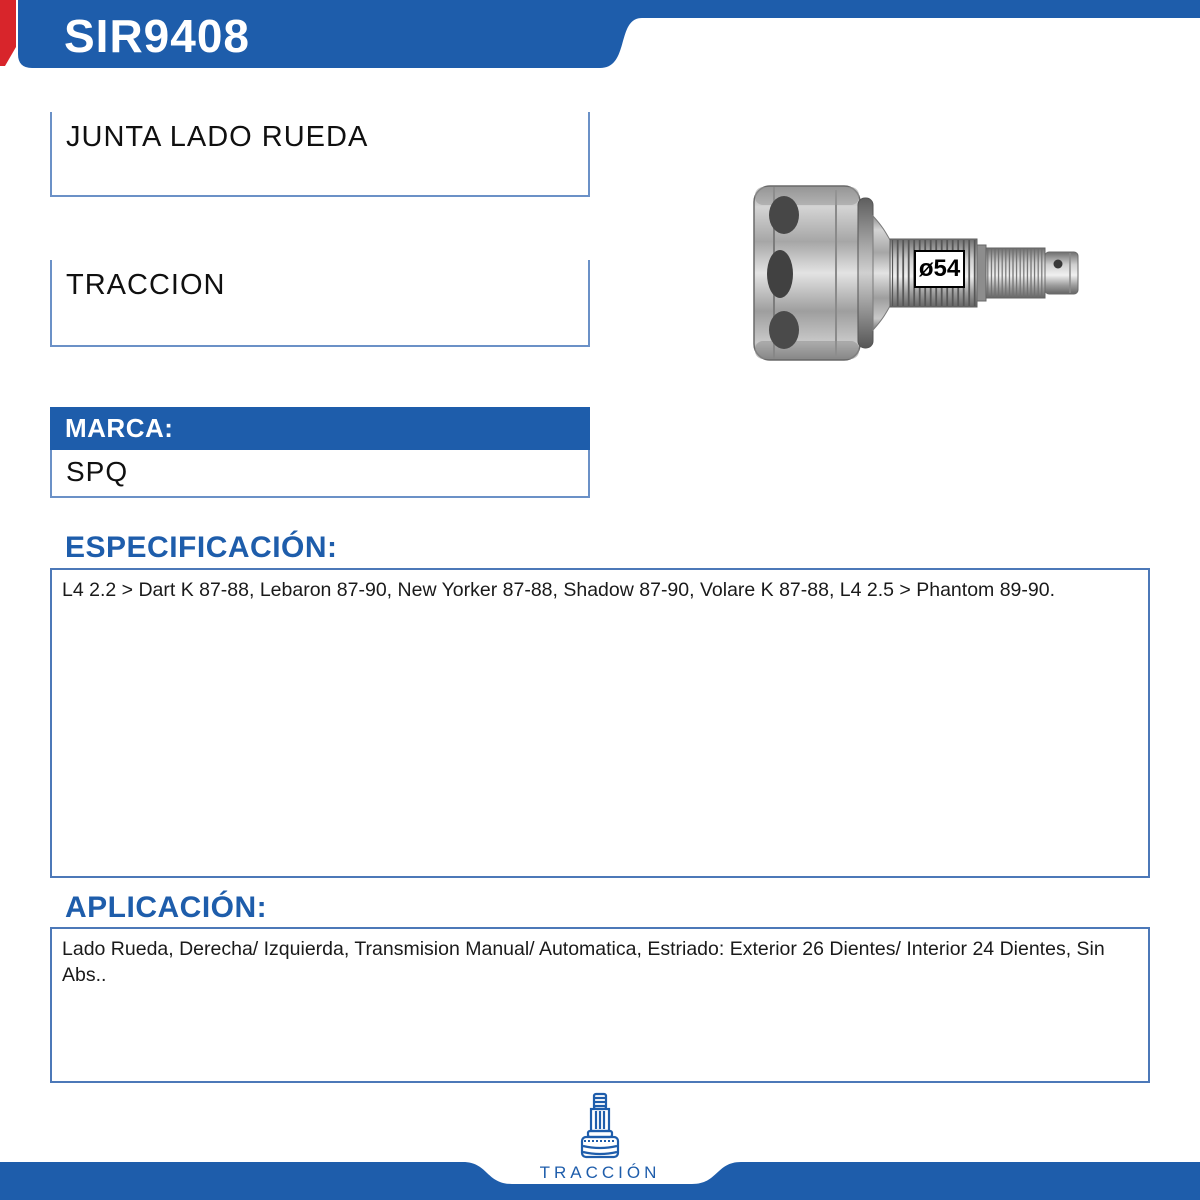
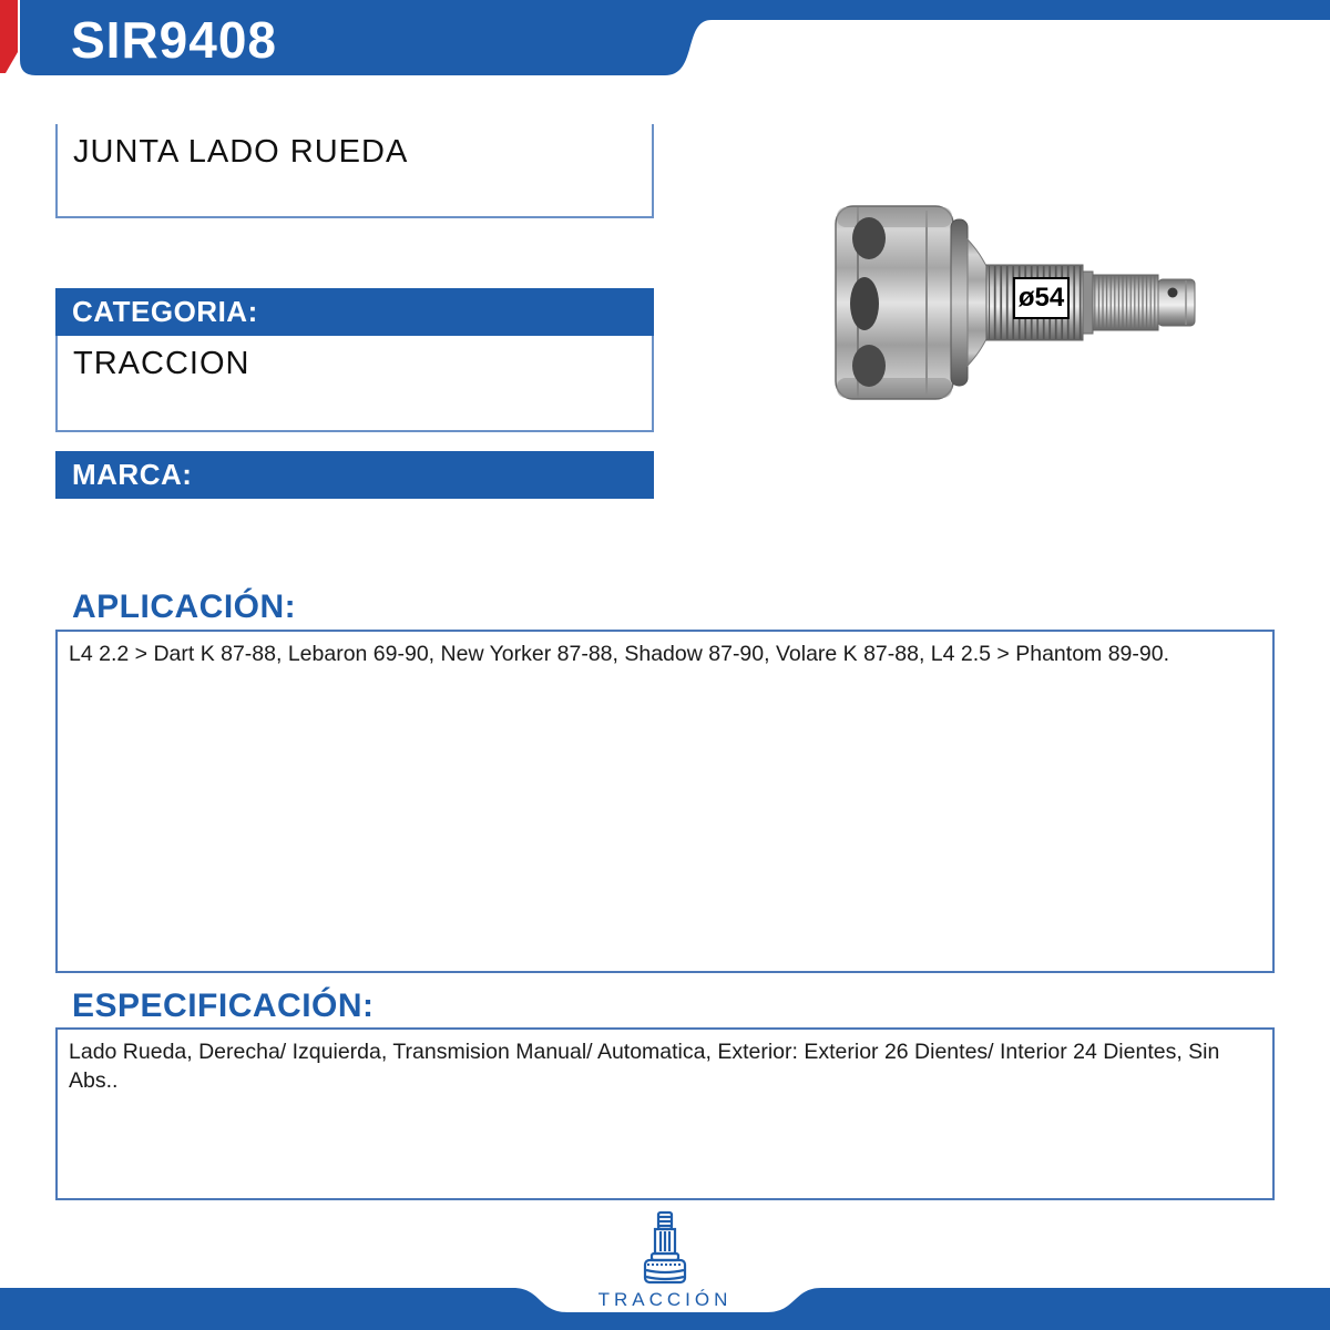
  SIR9408
  JUNTA LADO RUEDA
+ CATEGORIA:
  TRACCION
  MARCA:
- SPQ
  ø54
- ESPECIFICACIÓN:
+ APLICACIÓN:
- L4 2.2 > Dart K 87-88, Lebaron 87-90, New Yorker 87-88, Shadow 87-90, Volare K 87-88, L4 2.5 > Phantom 89-90.
+ L4 2.2 > Dart K 87-88, Lebaron 69-90, New Yorker 87-88, Shadow 87-90, Volare K 87-88, L4 2.5 > Phantom 89-90.
- APLICACIÓN:
+ ESPECIFICACIÓN:
- Lado Rueda, Derecha/ Izquierda, Transmision Manual/ Automatica, Estriado: Exterior 26 Dientes/ Interior 24 Dientes, Sin Abs..
+ Lado Rueda, Derecha/ Izquierda, Transmision Manual/ Automatica, Exterior: Exterior 26 Dientes/ Interior 24 Dientes, Sin Abs..
  TRACCIÓN
